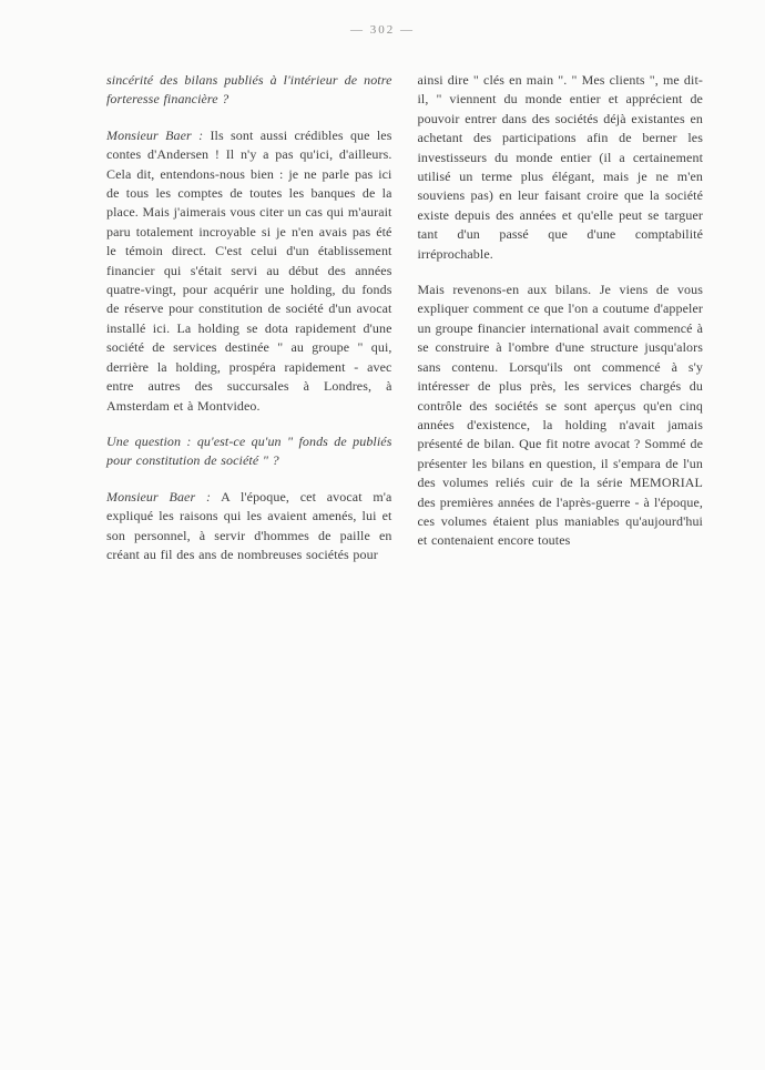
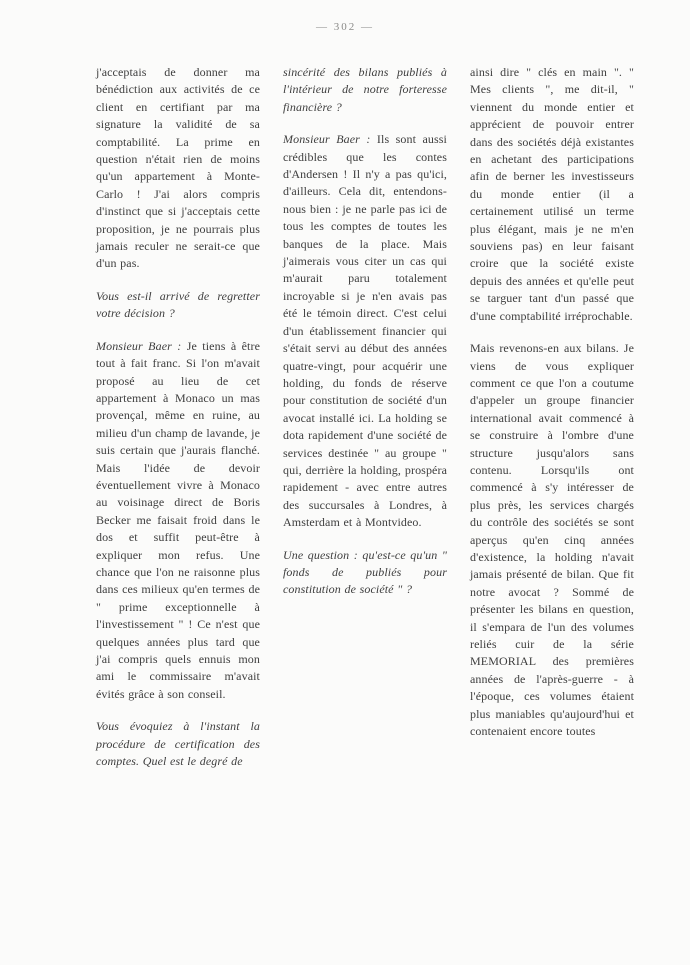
  — 302 —
+ j'acceptais de donner ma bénédiction aux activités de ce client en certifiant par ma signature la validité de sa comptabilité. La prime en question n'était rien de moins qu'un appartement à Monte-Carlo ! J'ai alors compris d'instinct que si j'acceptais cette proposition, je ne pourrais plus jamais reculer ne serait-ce que d'un pas.
+ Vous est-il arrivé de regretter votre décision ?
+ Monsieur Baer : Je tiens à être tout à fait franc. Si l'on m'avait proposé au lieu de cet appartement à Monaco un mas provençal, même en ruine, au milieu d'un champ de lavande, je suis certain que j'aurais flanché. Mais l'idée de devoir éventuellement vivre à Monaco au voisinage direct de Boris Becker me faisait froid dans le dos et suffit peut-être à expliquer mon refus. Une chance que l'on ne raisonne plus dans ces milieux qu'en termes de " prime exceptionnelle à l'investissement " ! Ce n'est que quelques années plus tard que j'ai compris quels ennuis mon ami le commissaire m'avait évités grâce à son conseil.
+ Vous évoquiez à l'instant la procédure de certification des comptes. Quel est le degré de
  sincérité des bilans publiés à l'intérieur de notre forteresse financière ?
  Monsieur Baer : Ils sont aussi crédibles que les contes d'Andersen ! Il n'y a pas qu'ici, d'ailleurs. Cela dit, entendons-nous bien : je ne parle pas ici de tous les comptes de toutes les banques de la place. Mais j'aimerais vous citer un cas qui m'aurait paru totalement incroyable si je n'en avais pas été le témoin direct. C'est celui d'un établissement financier qui s'était servi au début des années quatre-vingt, pour acquérir une holding, du fonds de réserve pour constitution de société d'un avocat installé ici. La holding se dota rapidement d'une société de services destinée " au groupe " qui, derrière la holding, prospéra rapidement - avec entre autres des succursales à Londres, à Amsterdam et à Montvideo.
  Une question : qu'est-ce qu'un " fonds de publiés pour constitution de société " ?
- Monsieur Baer : A l'époque, cet avocat m'a expliqué les raisons qui les avaient amenés, lui et son personnel, à servir d'hommes de paille en créant au fil des ans de nombreuses sociétés pour
  ainsi dire " clés en main ". " Mes clients ", me dit-il, " viennent du monde entier et apprécient de pouvoir entrer dans des sociétés déjà existantes en achetant des participations afin de berner les investisseurs du monde entier (il a certainement utilisé un terme plus élégant, mais je ne m'en souviens pas) en leur faisant croire que la société existe depuis des années et qu'elle peut se targuer tant d'un passé que d'une comptabilité irréprochable.
  Mais revenons-en aux bilans. Je viens de vous expliquer comment ce que l'on a coutume d'appeler un groupe financier international avait commencé à se construire à l'ombre d'une structure jusqu'alors sans contenu. Lorsqu'ils ont commencé à s'y intéresser de plus près, les services chargés du contrôle des sociétés se sont aperçus qu'en cinq années d'existence, la holding n'avait jamais présenté de bilan. Que fit notre avocat ? Sommé de présenter les bilans en question, il s'empara de l'un des volumes reliés cuir de la série MEMORIAL des premières années de l'après-guerre - à l'époque, ces volumes étaient plus maniables qu'aujourd'hui et contenaient encore toutes
